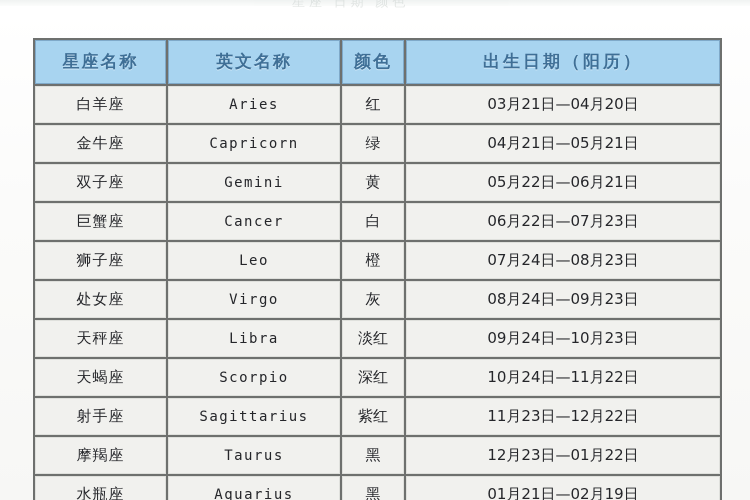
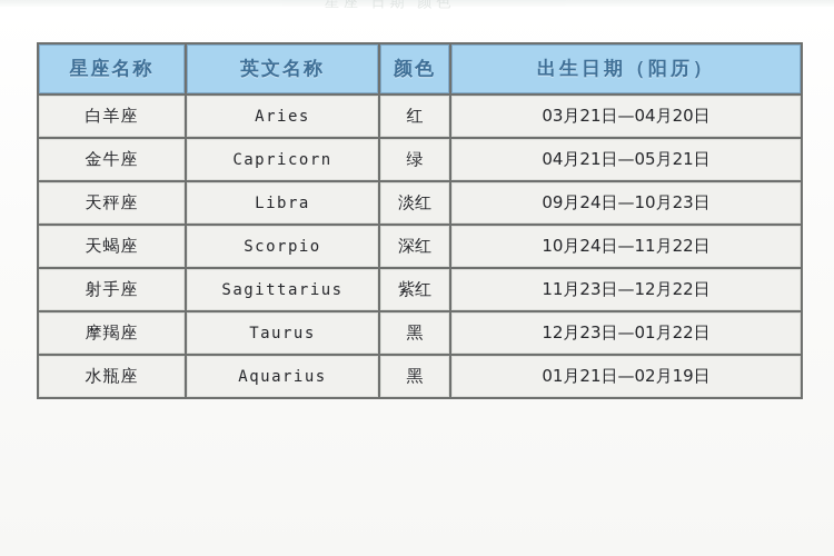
  星座 日期 颜色
  星座名称	英文名称	颜色	出生日期（阳历）
  白羊座	Aries	红	03月21日—04月20日
  金牛座	Capricorn	绿	04月21日—05月21日
- 双子座	Gemini	黄	05月22日—06月21日
- 巨蟹座	Cancer	白	06月22日—07月23日
- 狮子座	Leo	橙	07月24日—08月23日
- 处女座	Virgo	灰	08月24日—09月23日
  天秤座	Libra	淡红	09月24日—10月23日
  天蝎座	Scorpio	深红	10月24日—11月22日
  射手座	Sagittarius	紫红	11月23日—12月22日
  摩羯座	Taurus	黑	12月23日—01月22日
  水瓶座	Aquarius	黑	01月21日—02月19日
